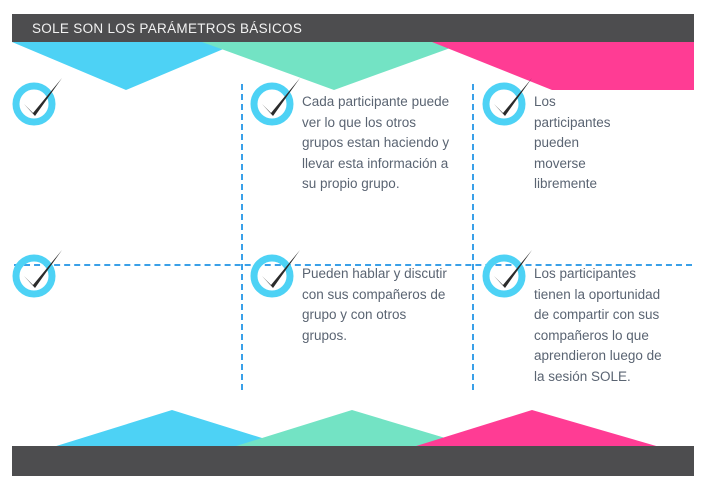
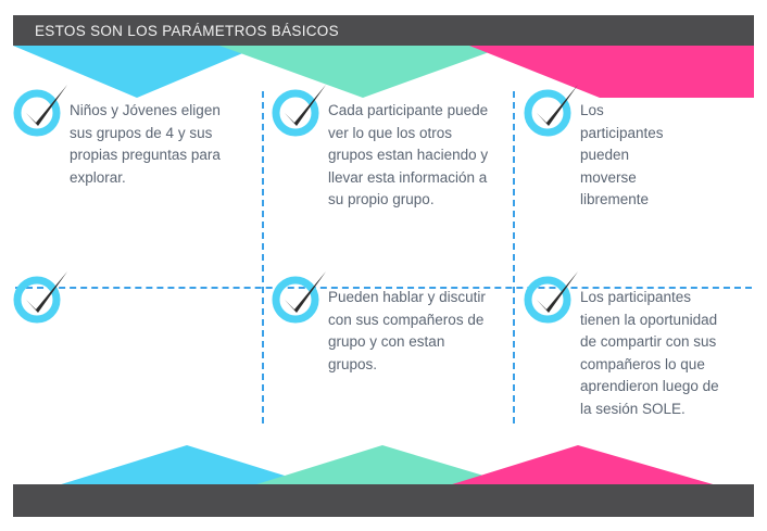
- SOLE SON LOS PARÁMETROS BÁSICOS
+ ESTOS SON LOS PARÁMETROS BÁSICOS
+ Niños y Jóvenes eligen sus grupos de 4 y sus propias preguntas para explorar.
  Cada participante puede ver lo que los otros grupos estan haciendo y llevar esta información a su propio grupo.
  Los participantes pueden moverse libremente
- Pueden hablar y discutir con sus compañeros de grupo y con otros grupos.
+ Pueden hablar y discutir con sus compañeros de grupo y con estan grupos.
  Los participantes tienen la oportunidad de compartir con sus compañeros lo que aprendieron luego de la sesión SOLE.
